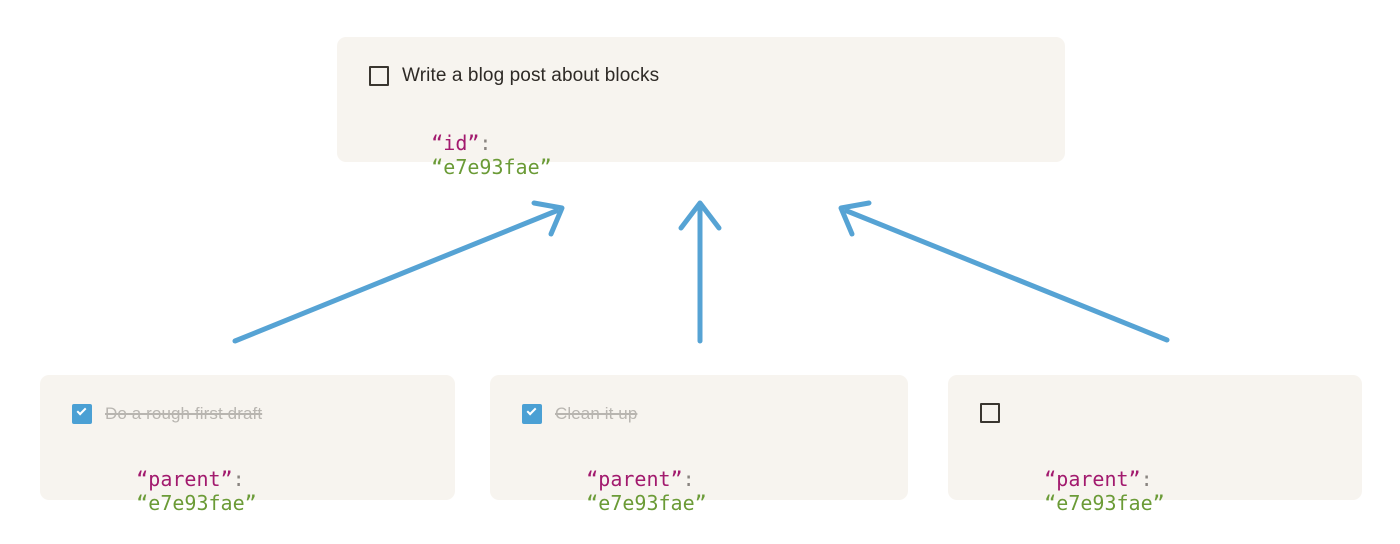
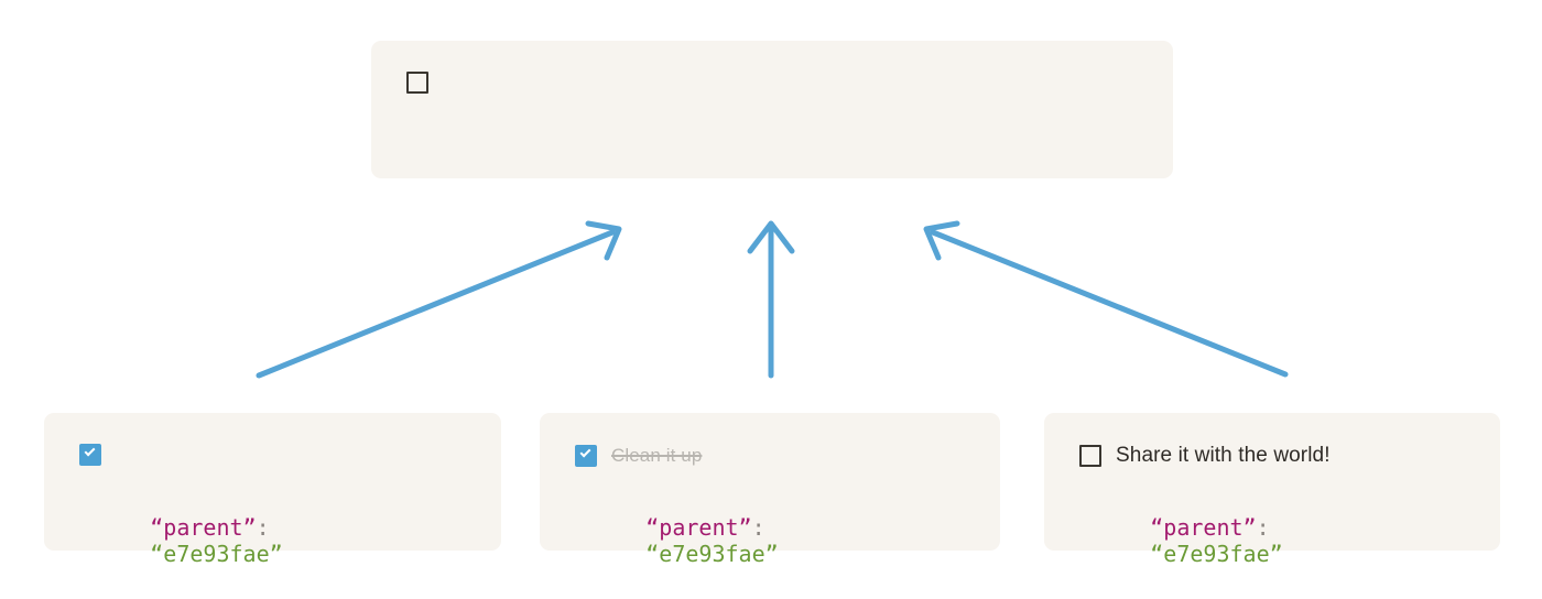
- Write a blog post about blocks
- “id”: “e7e93fae”
- Do a rough first draft
  “parent”: “e7e93fae”
  Clean it up
  “parent”: “e7e93fae”
+ Share it with the world!
  “parent”: “e7e93fae”
